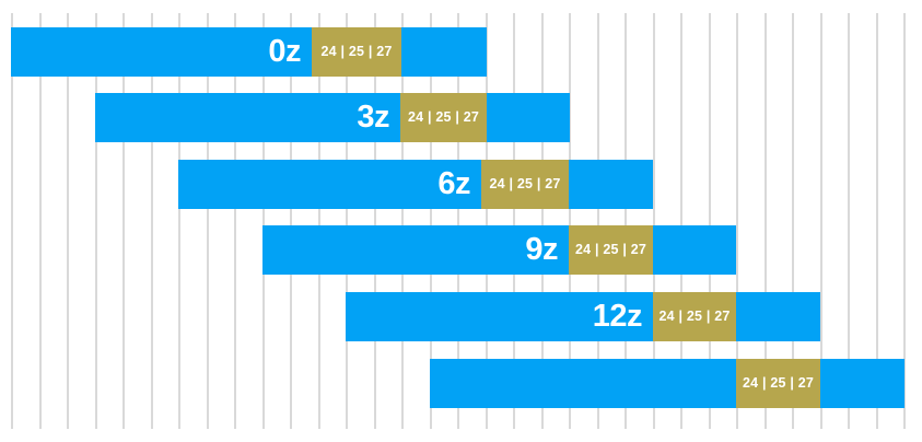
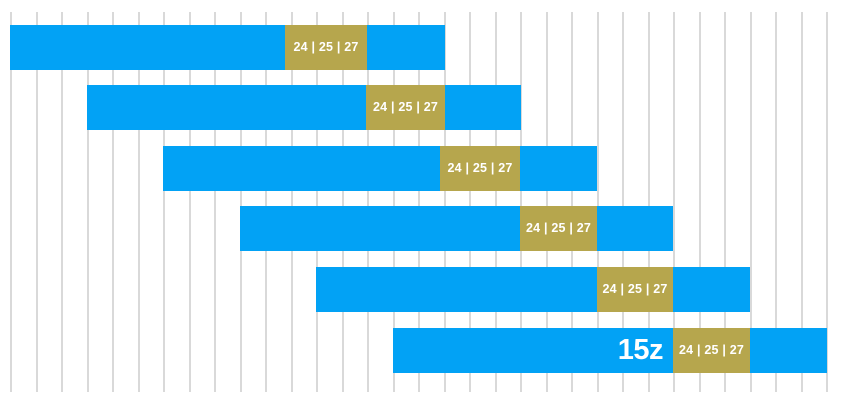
  24 | 25 | 27
- 0z
  24 | 25 | 27
- 3z
  24 | 25 | 27
- 6z
  24 | 25 | 27
- 9z
  24 | 25 | 27
- 12z
  24 | 25 | 27
+ 15z
